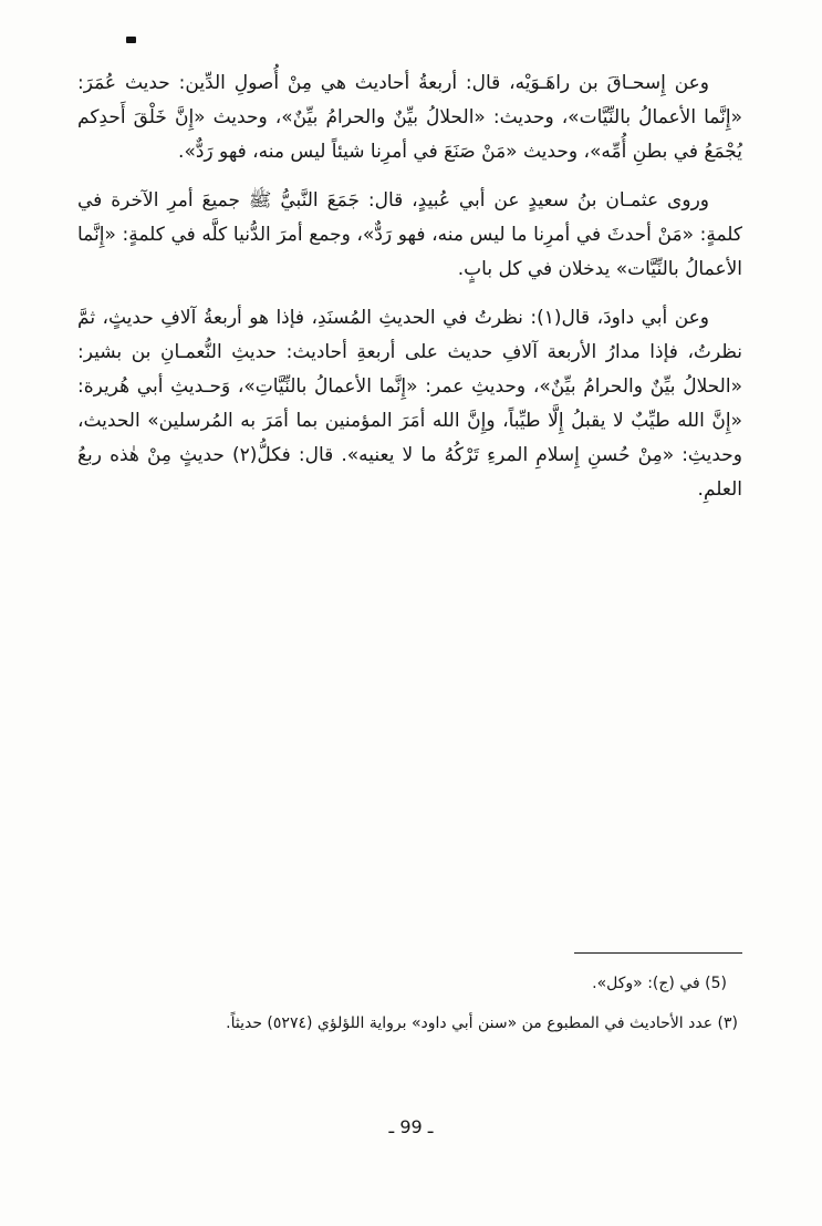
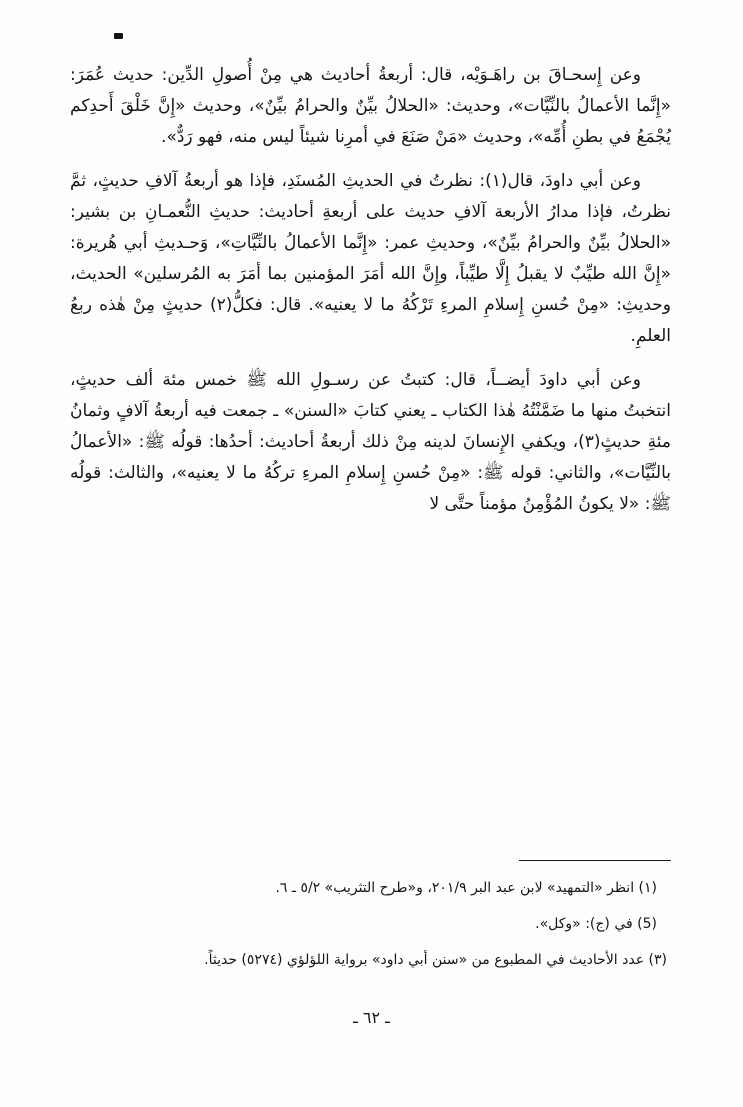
  وعن إِسحـاقَ بن راهَـوَيْه، قال: أربعةُ أحاديث هي مِنْ أُصولِ الدِّين: حديث عُمَرَ: «إِنَّما الأعمالُ بالنِّيَّات»، وحديث: «الحلالُ بيِّنٌ والحرامُ بيِّنٌ»، وحديث «إِنَّ خَلْقَ أَحدِكم يُجْمَعُ في بطنِ أُمِّه»، وحديث «مَنْ صَنَعَ في أمرِنا شيئاً ليس منه، فهو رَدٌّ».
- وروى عثمـان بنُ سعيدٍ عن أبي عُبيدٍ، قال: جَمَعَ النَّبيُّ ﷺ جميعَ أمرِ الآخرة في كلمةٍ: «مَنْ أحدثَ في أمرِنا ما ليس منه، فهو رَدٌّ»، وجمع أمرَ الدُّنيا كلَّه في كلمةٍ: «إِنَّما الأعمالُ بالنِّيَّات» يدخلان في كل بابٍ.
  وعن أبي داودَ، قال(١): نظرتُ في الحديثِ المُسنَدِ، فإذا هو أربعةُ آلافِ حديثٍ، ثمَّ نظرتُ، فإذا مدارُ الأربعة آلافِ حديث على أربعةِ أحاديث: حديثِ النُّعمـانِ بن بشير: «الحلالُ بيِّنٌ والحرامُ بيِّنٌ»، وحديثِ عمر: «إِنَّما الأعمالُ بالنِّيَّاتِ»، وَحـديثِ أبي هُريرة: «إِنَّ الله طيِّبٌ لا يقبلُ إِلَّا طيِّباً، وإِنَّ الله أمَرَ المؤمنين بما أمَرَ به المُرسلين» الحديث، وحديثِ: «مِنْ حُسنِ إِسلامِ المرءِ تَرْكُهُ ما لا يعنيه». قال: فكلُّ(٢) حديثٍ مِنْ هٰذه ربعُ العلمِ.
+ وعن أبي داودَ أيضــاً، قال: كتبتُ عن رسـولِ الله ﷺ خمس مئة ألف حديثٍ، انتخبتُ منها ما ضَمَّنْتُهُ هٰذا الكتاب ـ يعني كتابَ «السنن» ـ جمعت فيه أربعةُ آلافٍ وثمانُ مئةِ حديثٍ(٣)، ويكفي الإِنسانَ لدينه مِنْ ذلك أربعةُ أحاديث: أحدُها: قولُه ﷺ: «الأعمالُ بالنِّيَّات»، والثاني: قوله ﷺ: «مِنْ حُسنِ إِسلامِ المرءِ تركُهُ ما لا يعنيه»، والثالث: قولُه ﷺ: «لا يكونُ المُؤْمِنُ مؤمناً حتَّى لا
+ (١) انظر «التمهيد» لابن عبد البر ٢٠١/٩، و«طرح التثريب» ٥/٢ ـ ٦.
  (5) في (ج): «وكل».
  (٣) عدد الأحاديث في المطبوع من «سنن أبي داود» برواية اللؤلؤي (٥٢٧٤) حديثاً.
- ـ 99 ـ
+ ـ ٦٢ ـ
